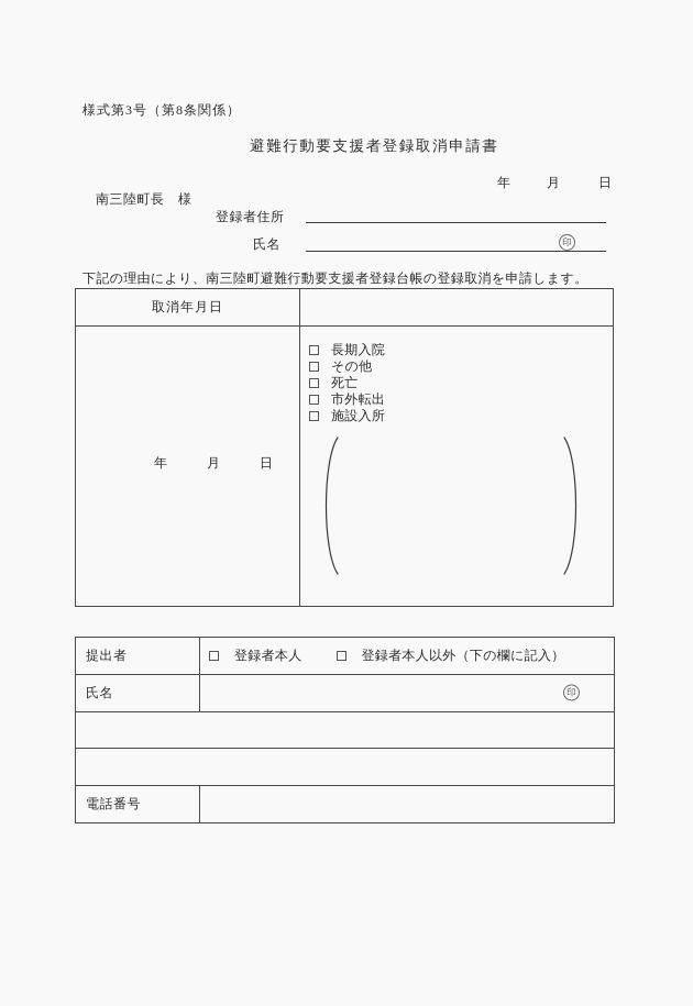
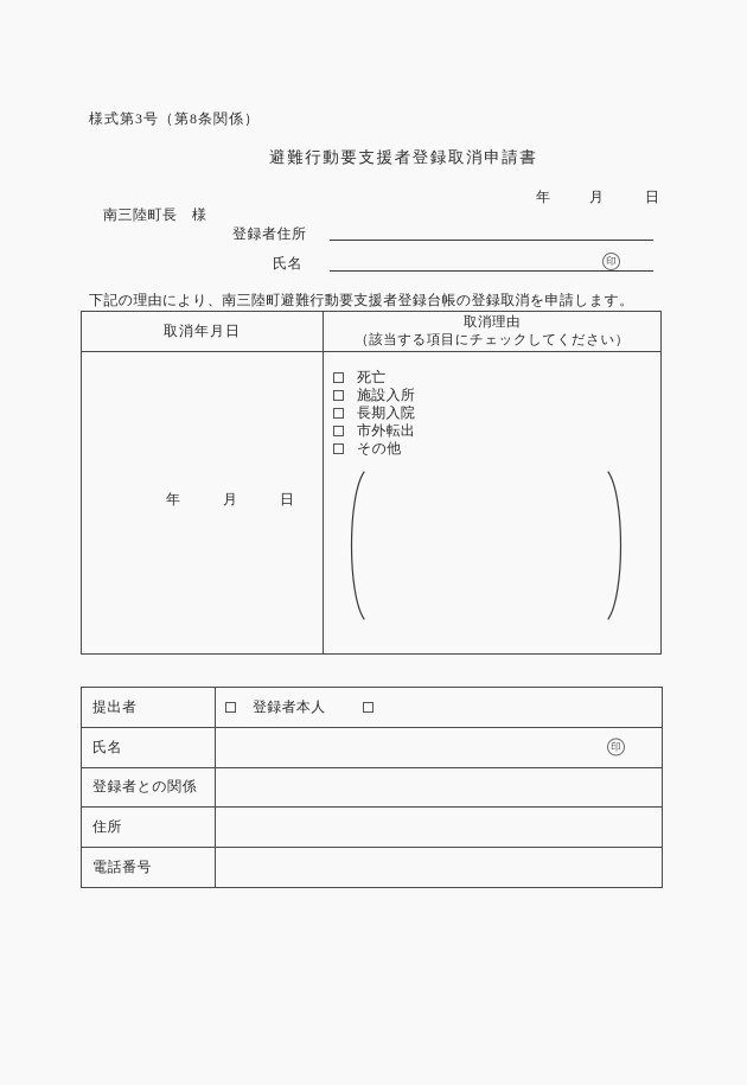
  様式第3号（第8条関係）
  避難行動要支援者登録取消申請書
  年 月 日
  南三陸町長 様
  登録者住所
  氏名
  印
  下記の理由により、南三陸町避難行動要支援者登録台帳の登録取消を申請します。
  取消年月日
+ 取消理由
+ （該当する項目にチェックしてください）
  年 月 日
- 長期入院
+ 死亡
- その他
+ 施設入所
- 死亡
+ 長期入院
  市外転出
- 施設入所
+ その他
  提出者
  登録者本人
- 登録者本人以外（下の欄に記入）
  氏名
  印
+ 登録者との関係
+ 住所
  電話番号
